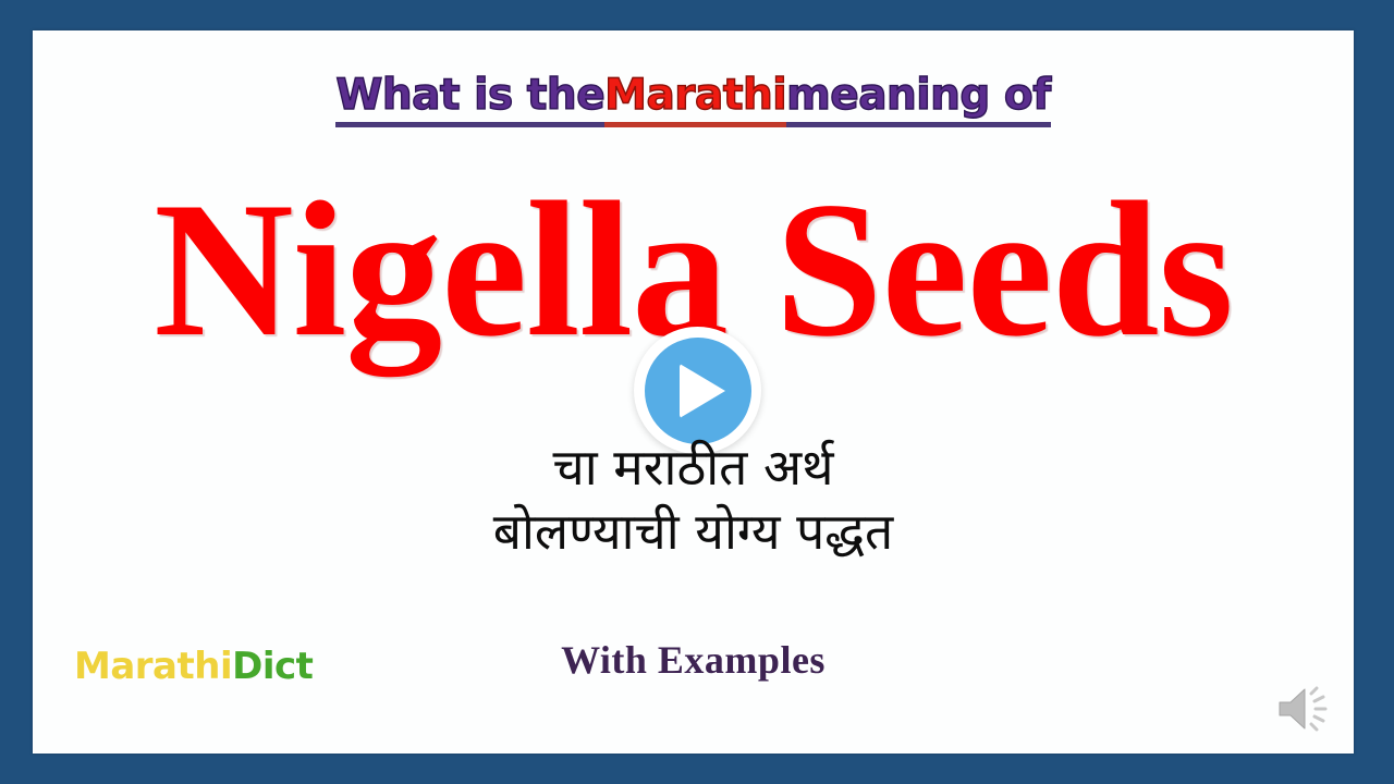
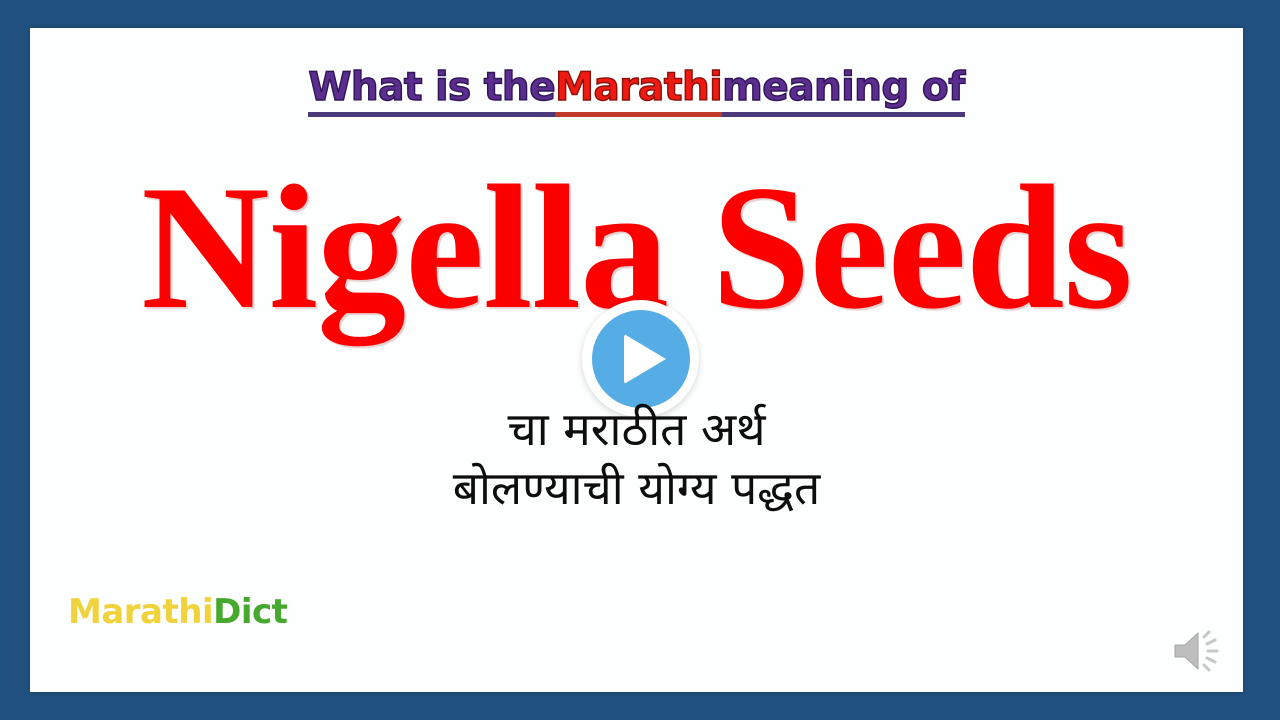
  What is the Marathi meaning of
  Nigella Seeds
  चा मराठीत अर्थ
  बोलण्याची योग्य पद्धत
- With Examples
  MarathiDict
